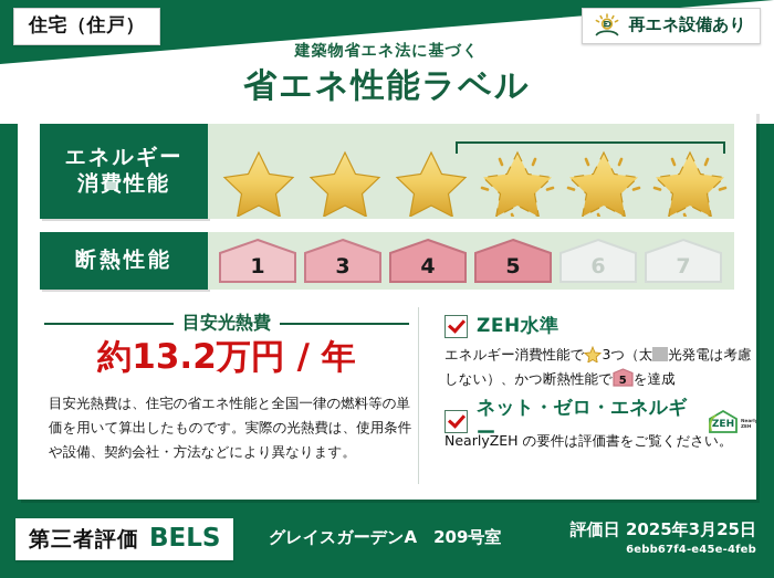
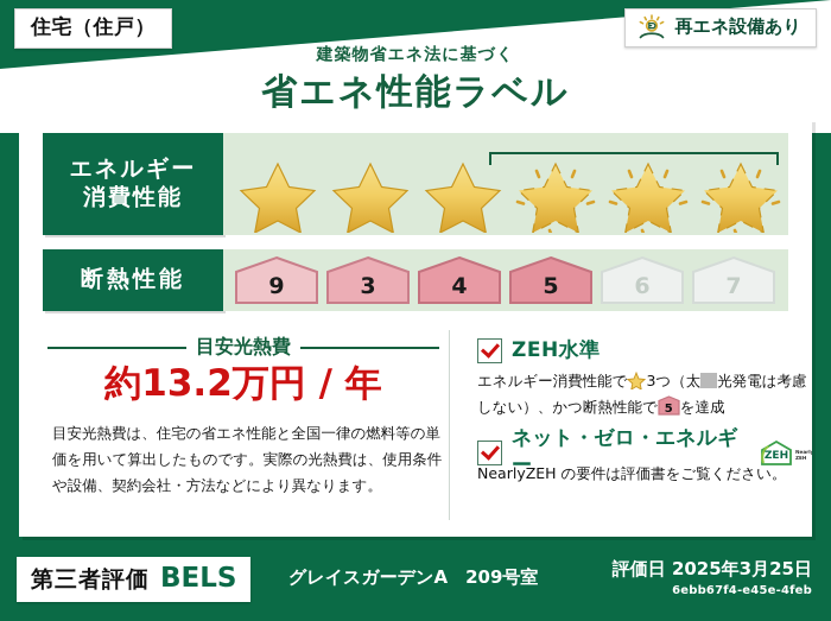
  住宅（住戸）
  再エネ設備あり
  建築物省エネ法に基づく
  省エネ性能ラベル
  エネルギー
  消費性能
  断熱性能
- 1
+ 9
  3
  4
  5
  6
  7
  目安光熱費
  約13.2万円 / 年
  目安光熱費は、住宅の省エネ性能と全国一律の燃料等の単価を用いて算出したものです。実際の光熱費は、使用条件や設備、契約会社・方法などにより異なります。
  ZEH水準
  エネルギー消費性能で 3つ（太 光発電は考慮しない）、かつ断熱性能で
  5
  を達成
  ネット・ゼロ・エネルギー
  ZEH
  NearlyZEH の要件は評価書をご覧ください。
  第三者評価
  BELS
  グレイスガーデンA 209号室
  評価日 2025年3月25日
  6ebb67f4-e45e-4feb
